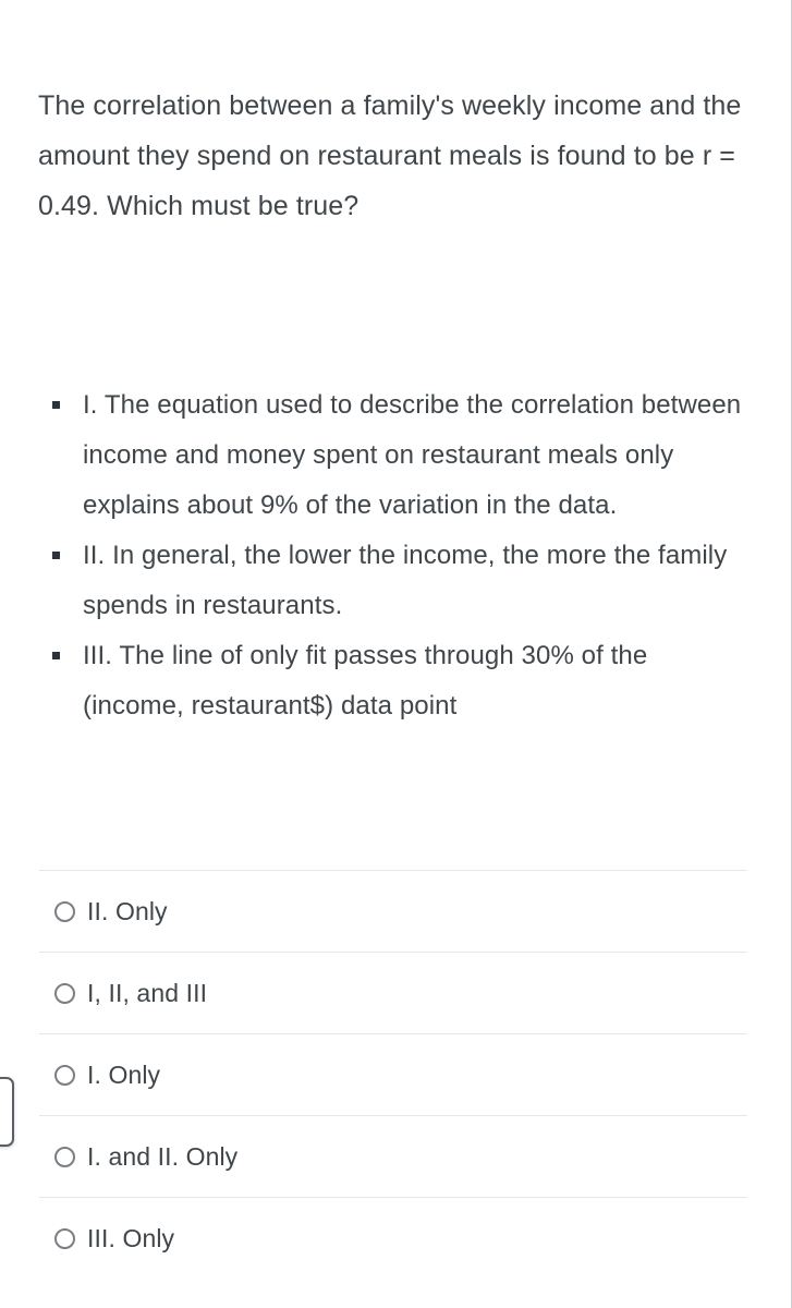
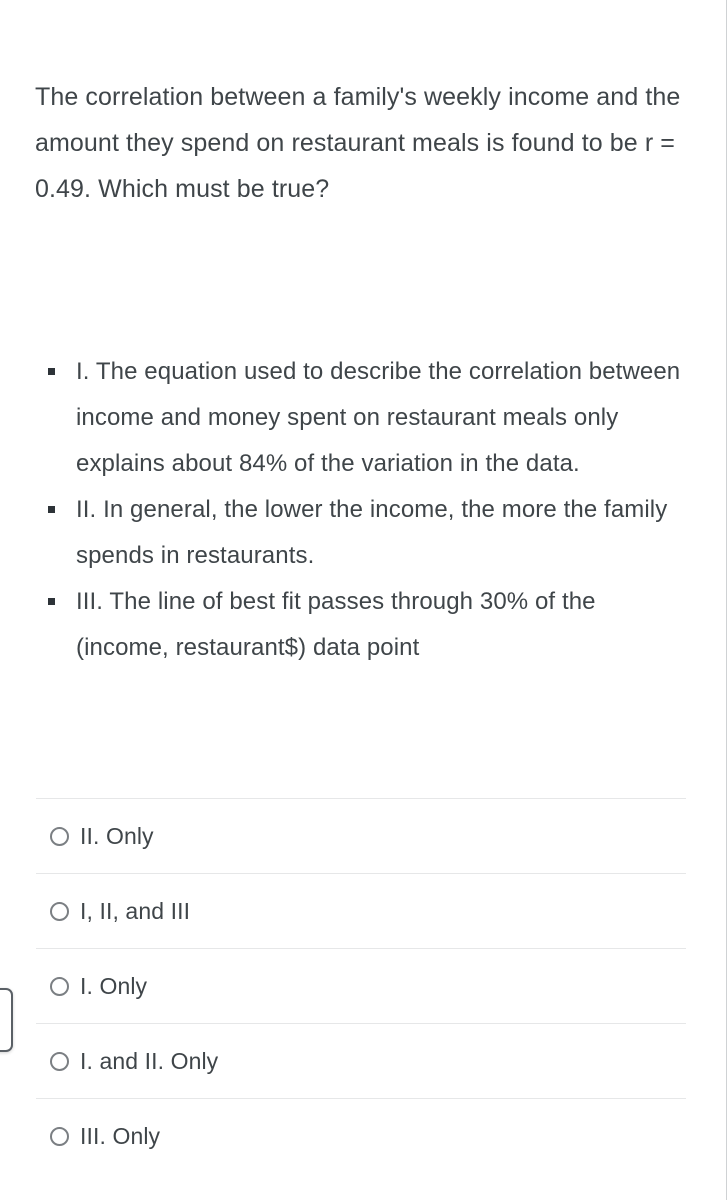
  The correlation between a family's weekly income and the amount they spend on restaurant meals is found to be r = 0.49. Which must be true?
- I. The equation used to describe the correlation between income and money spent on restaurant meals only explains about 9% of the variation in the data.
+ I. The equation used to describe the correlation between income and money spent on restaurant meals only explains about 84% of the variation in the data.
  II. In general, the lower the income, the more the family spends in restaurants.
- III. The line of only fit passes through 30% of the (income, restaurant$) data point
+ III. The line of best fit passes through 30% of the (income, restaurant$) data point
  II. Only
  I, II, and III
  I. Only
  I. and II. Only
  III. Only
